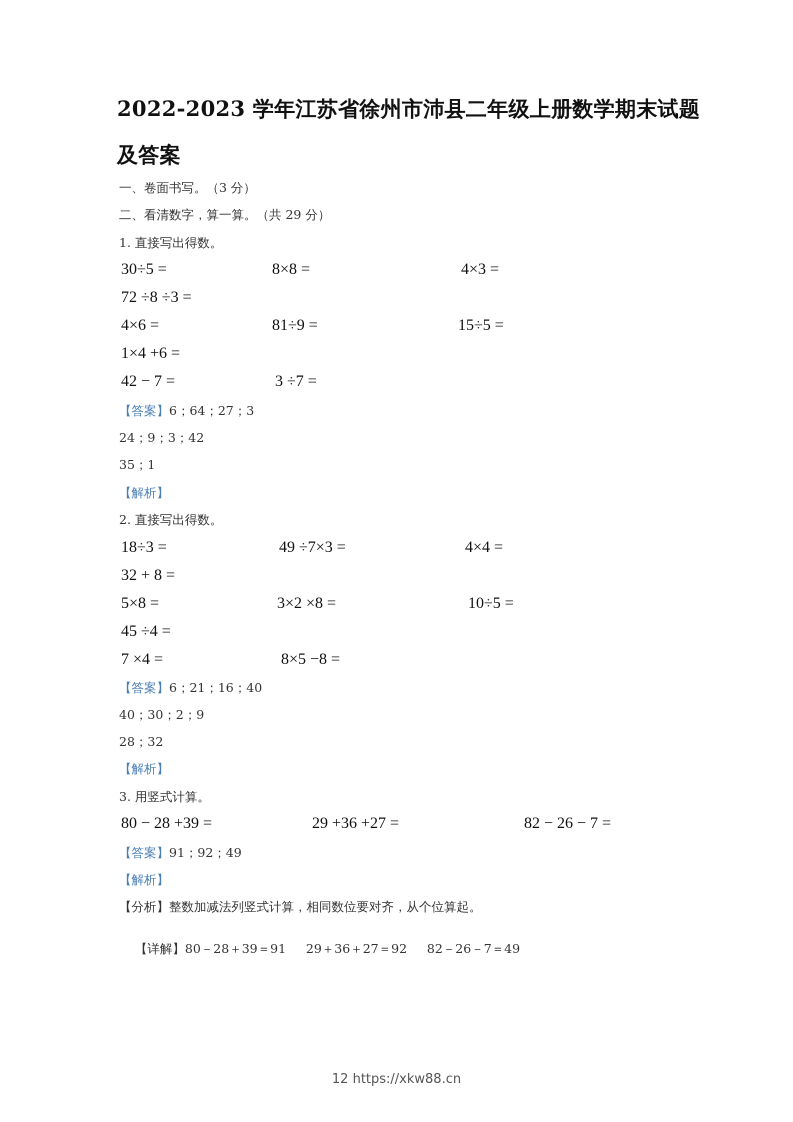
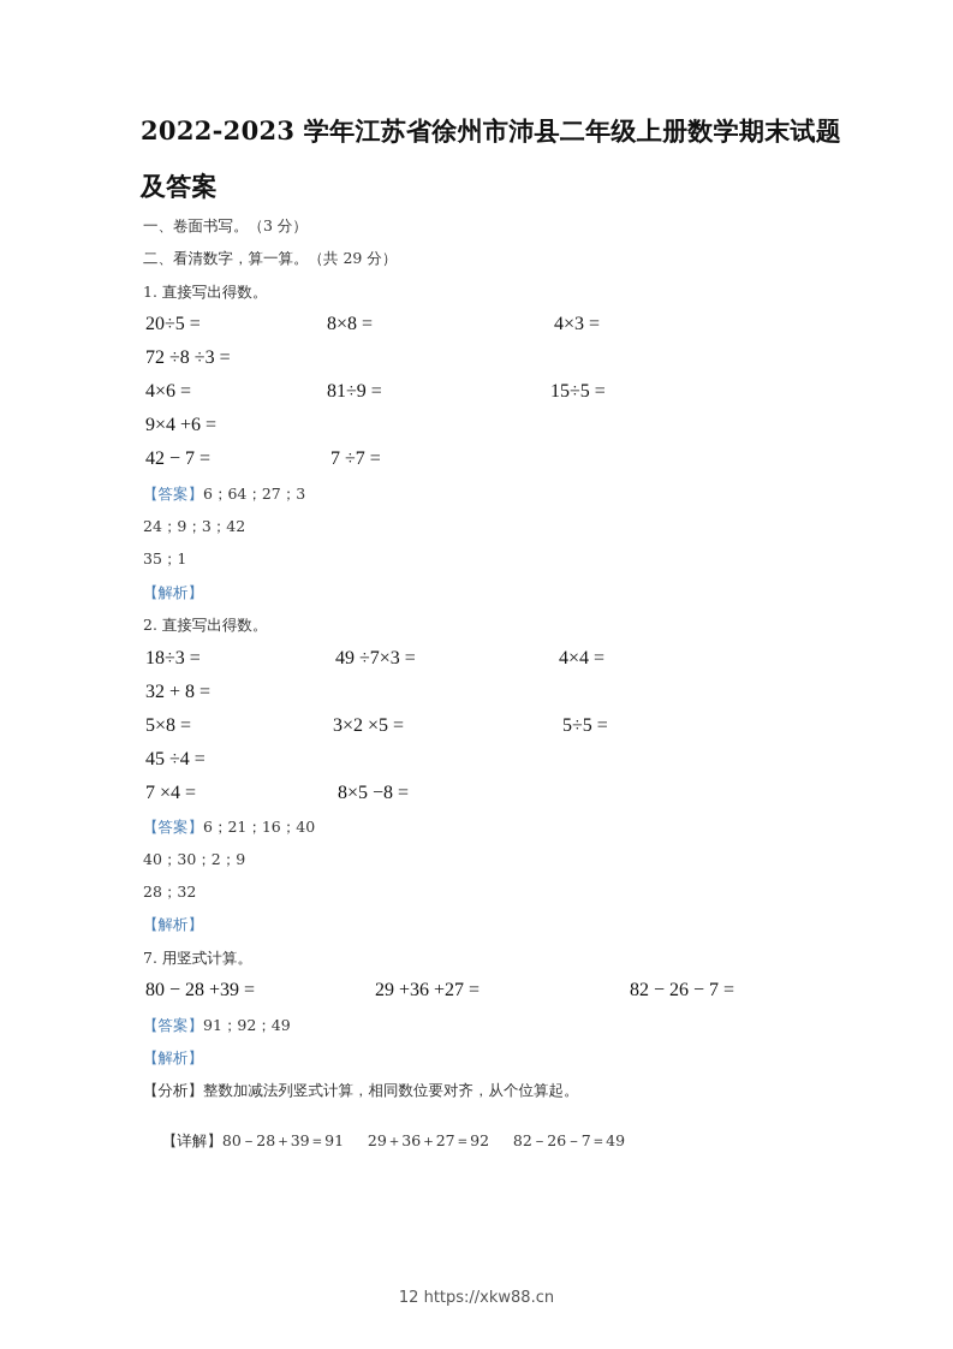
  2022-2023 学年江苏省徐州市沛县二年级上册数学期末试题
  及答案
  一、卷面书写。（3 分）
  二、看清数字，算一算。（共 29 分）
  1. 直接写出得数。
- 30÷5 =
+ 20÷5 =
  8×8 =
  4×3 =
  72 ÷8 ÷3 =
  4×6 =
  81÷9 =
  15÷5 =
- 1×4 +6 =
+ 9×4 +6 =
  42 − 7 =
- 3 ÷7 =
+ 7 ÷7 =
  【答案】6；64；27；3
  24；9；3；42
  35；1
  【解析】
  2. 直接写出得数。
  18÷3 =
  49 ÷7×3 =
  4×4 =
  32 + 8 =
  5×8 =
- 3×2 ×8 =
+ 3×2 ×5 =
- 10÷5 =
+ 5÷5 =
  45 ÷4 =
  7 ×4 =
  8×5 −8 =
  【答案】6；21；16；40
  40；30；2；9
  28；32
  【解析】
- 3. 用竖式计算。
+ 7. 用竖式计算。
  80 − 28 +39 =
  29 +36 +27 =
  82 − 26 − 7 =
  【答案】91；92；49
  【解析】
  【分析】整数加减法列竖式计算，相同数位要对齐，从个位算起。
  【详解】80－28＋39＝91 29＋36＋27＝92 82－26－7＝49
  12 https://xkw88.cn
